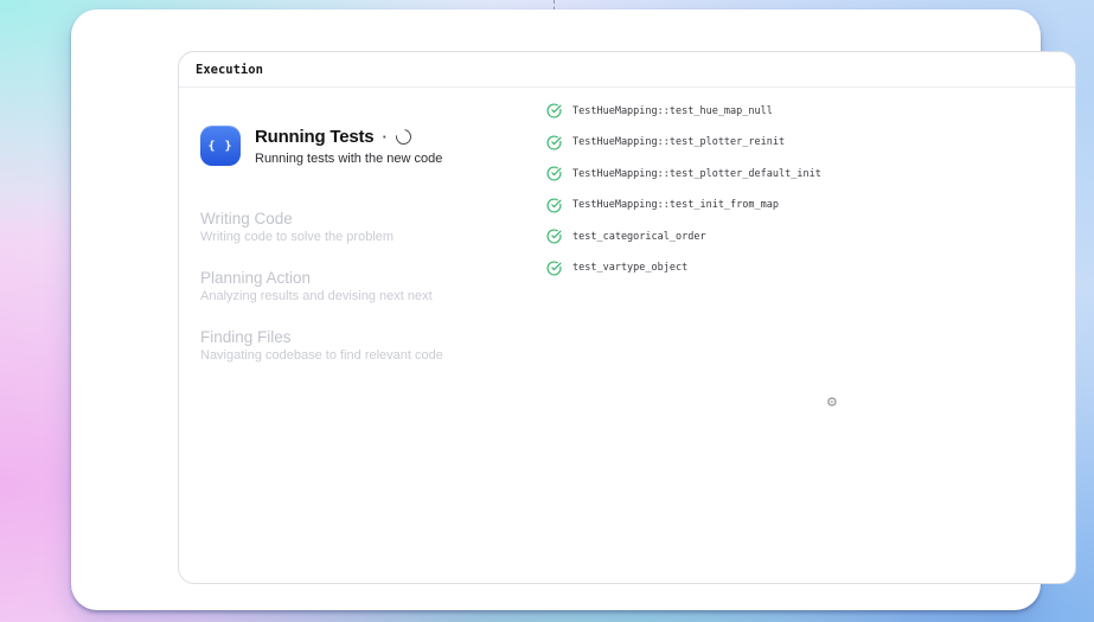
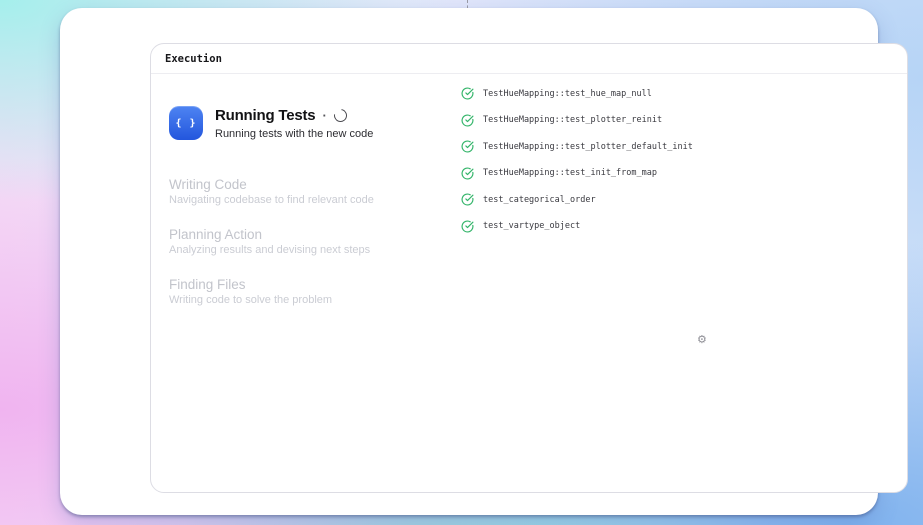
  Execution
  { }
  Running Tests
  ·
  Running tests with the new code
  Writing Code
- Writing code to solve the problem
+ Navigating codebase to find relevant code
  Planning Action
- Analyzing results and devising next next
+ Analyzing results and devising next steps
  Finding Files
- Navigating codebase to find relevant code
+ Writing code to solve the problem
  TestHueMapping::test_hue_map_null
  TestHueMapping::test_plotter_reinit
  TestHueMapping::test_plotter_default_init
  TestHueMapping::test_init_from_map
  test_categorical_order
  test_vartype_object
  ⚙
